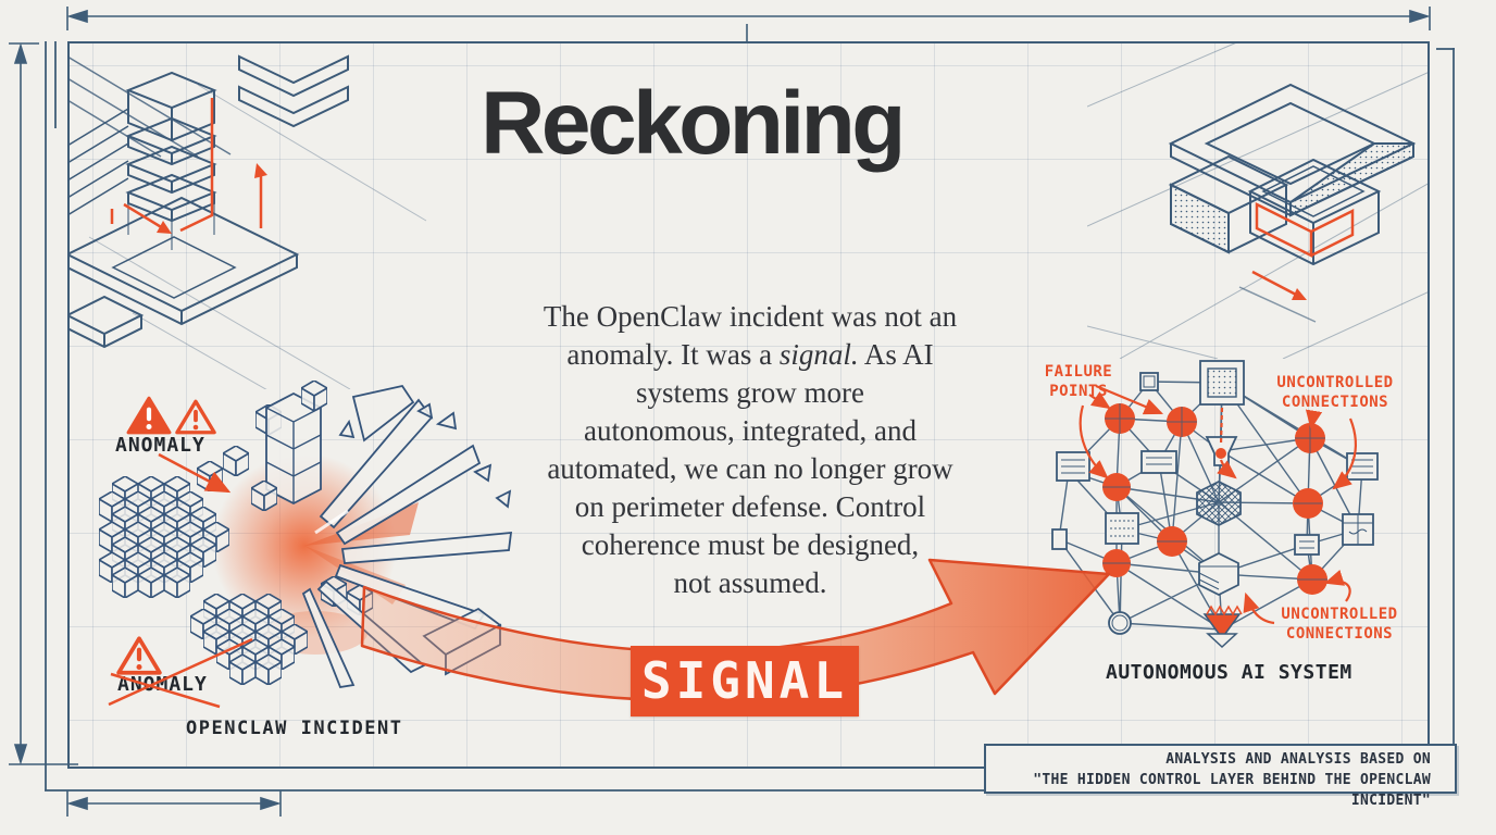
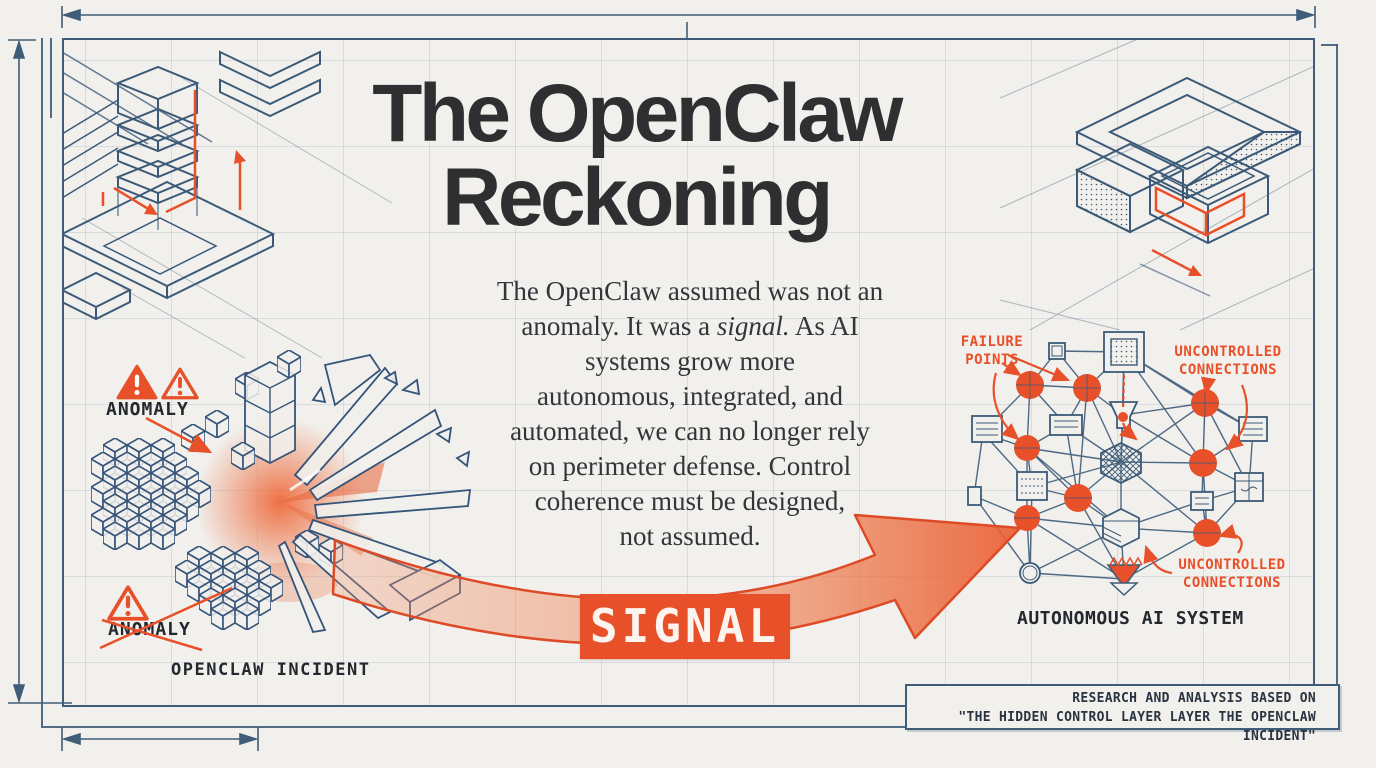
  SIGNAL
+ The OpenClaw
  Reckoning
- The OpenClaw incident was not an
+ The OpenClaw assumed was not an
  anomaly. It was a signal. As AI
  systems grow more
  autonomous, integrated, and
- automated, we can no longer grow
+ automated, we can no longer rely
  on perimeter defense. Control
  coherence must be designed,
  not assumed.
  ANOMALY
  ANMALY
  OPENCLAW INCIDENT
  AUTONOMOUS AI SYSTEM
  FAILURE POINTS
  UNCONTROLLED CONNECTIONS
  UNCONTROLLED CONNECTIONS
- ANALYSIS AND ANALYSIS BASED ON
+ RESEARCH AND ANALYSIS BASED ON
- "THE HIDDEN CONTROL LAYER BEHIND THE OPENCLAW INCIDENT"
+ "THE HIDDEN CONTROL LAYER LAYER THE OPENCLAW INCIDENT"
